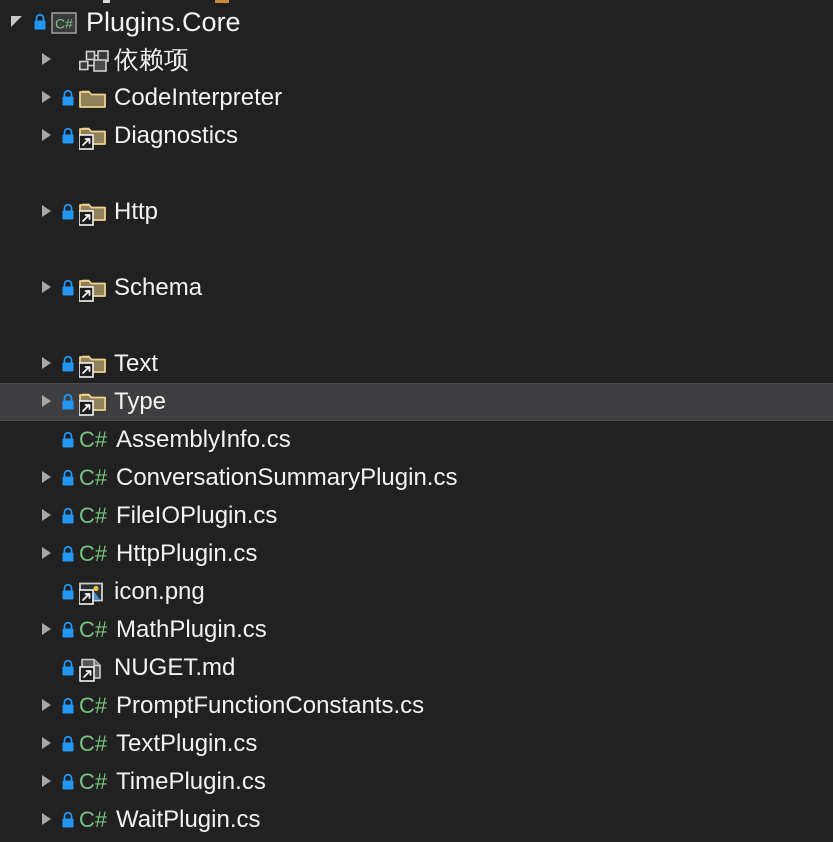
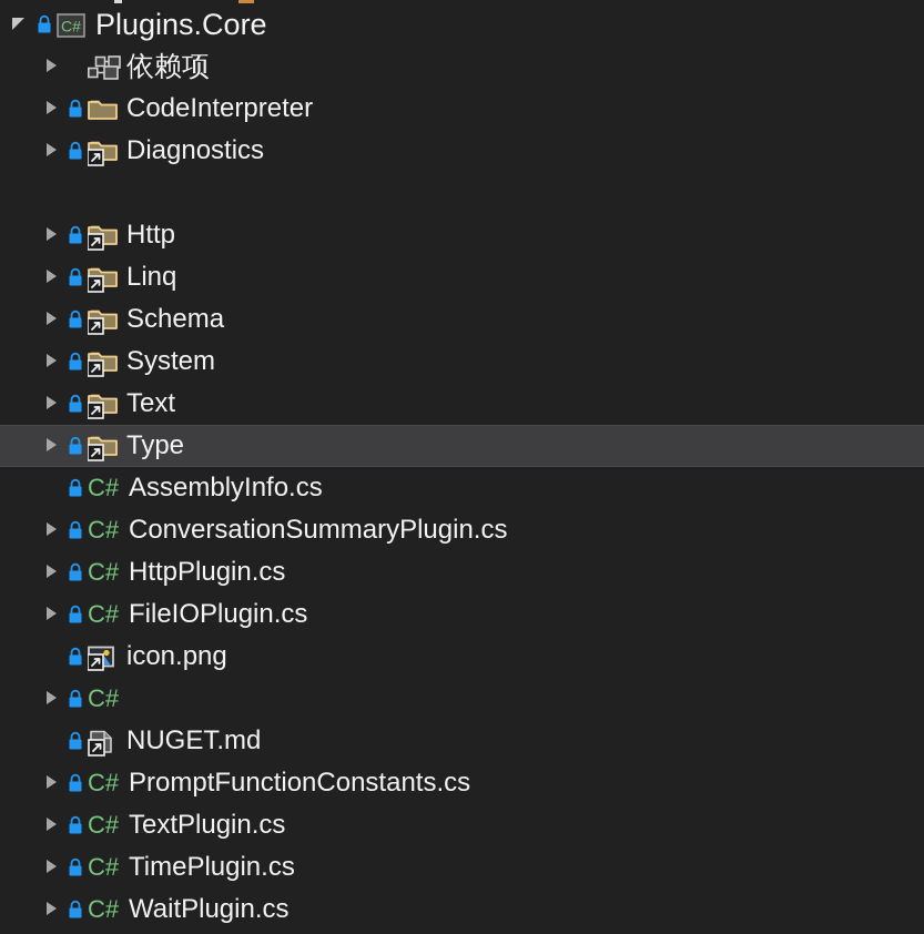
  C#
  Plugins.Core
  依赖项
  CodeInterpreter
  Diagnostics
  Http
+ Linq
  Schema
+ System
  Text
  Type
  C#
  AssemblyInfo.cs
  C#
  ConversationSummaryPlugin.cs
  C#
- FileIOPlugin.cs
+ HttpPlugin.cs
  C#
- HttpPlugin.cs
+ FileIOPlugin.cs
  icon.png
  C#
- MathPlugin.cs
  NUGET.md
  C#
  PromptFunctionConstants.cs
  C#
  TextPlugin.cs
  C#
  TimePlugin.cs
  C#
  WaitPlugin.cs
